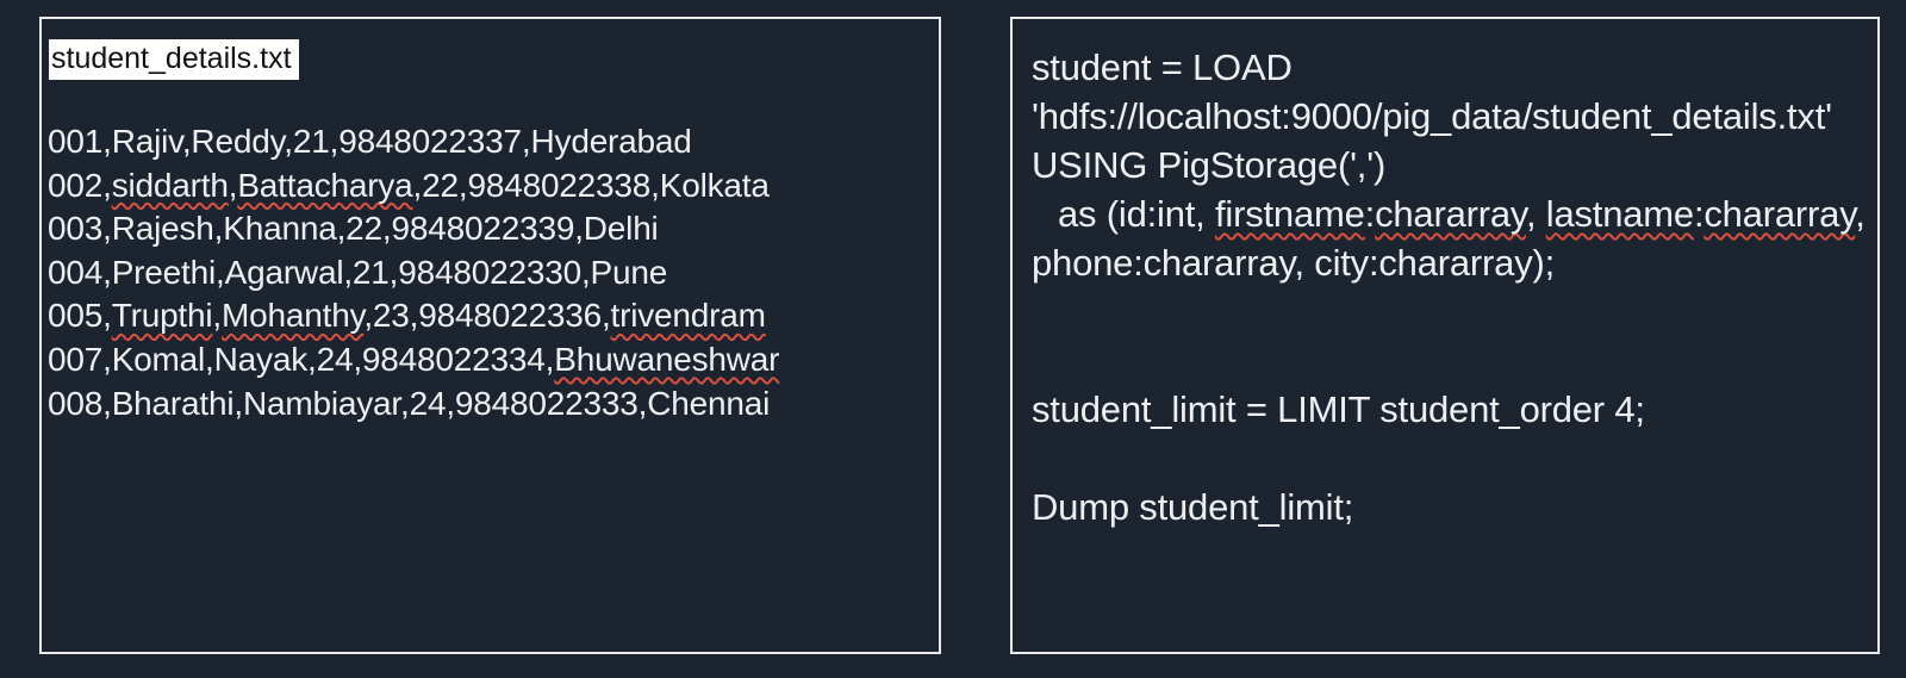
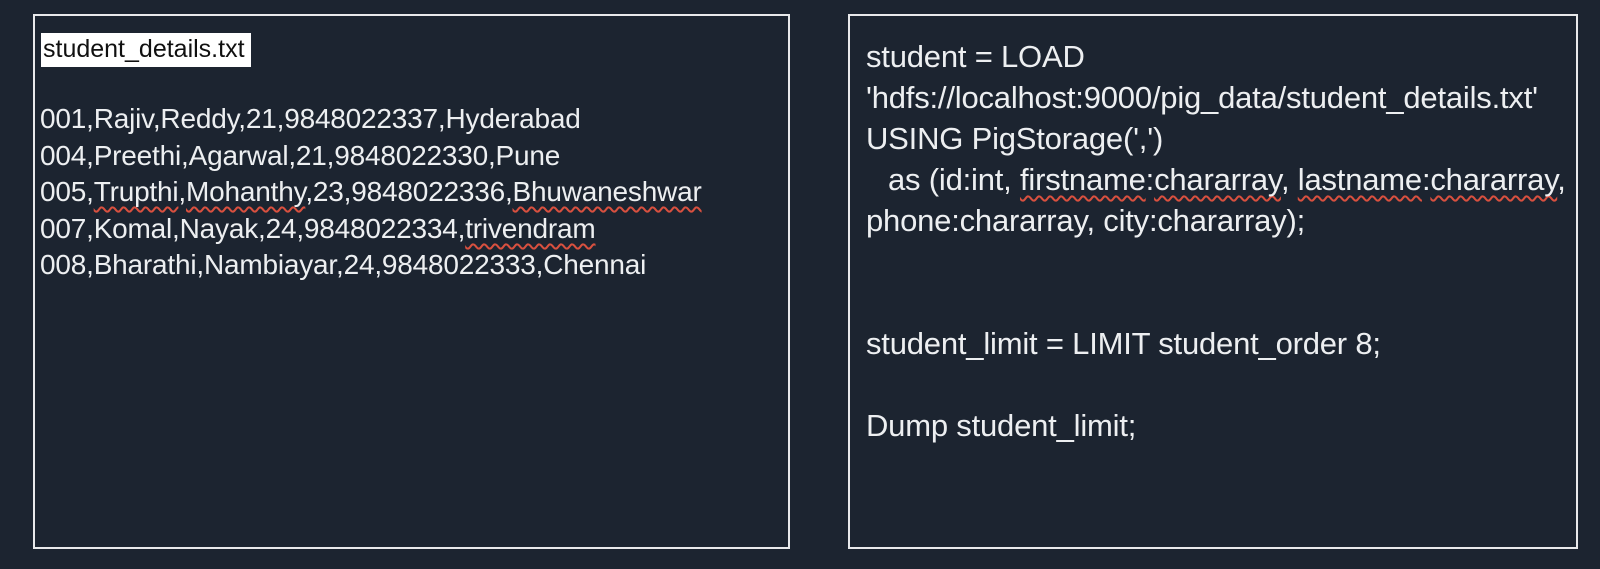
  student_details.txt
  001,Rajiv,Reddy,21,9848022337,Hyderabad
- 002,siddarth,Battacharya,22,9848022338,Kolkata
- 003,Rajesh,Khanna,22,9848022339,Delhi
  004,Preethi,Agarwal,21,9848022330,Pune
- 005,Trupthi,Mohanthy,23,9848022336,trivendram
+ 005,Trupthi,Mohanthy,23,9848022336,Bhuwaneshwar
- 007,Komal,Nayak,24,9848022334,Bhuwaneshwar
+ 007,Komal,Nayak,24,9848022334,trivendram
  008,Bharathi,Nambiayar,24,9848022333,Chennai
  student = LOAD
  'hdfs://localhost:9000/pig_data/student_details.txt'
  USING PigStorage(',')
  as (id:int, firstname:chararray, lastname:chararray,
  phone:chararray, city:chararray);
- student_limit = LIMIT student_order 4;
+ student_limit = LIMIT student_order 8;
  Dump student_limit;
